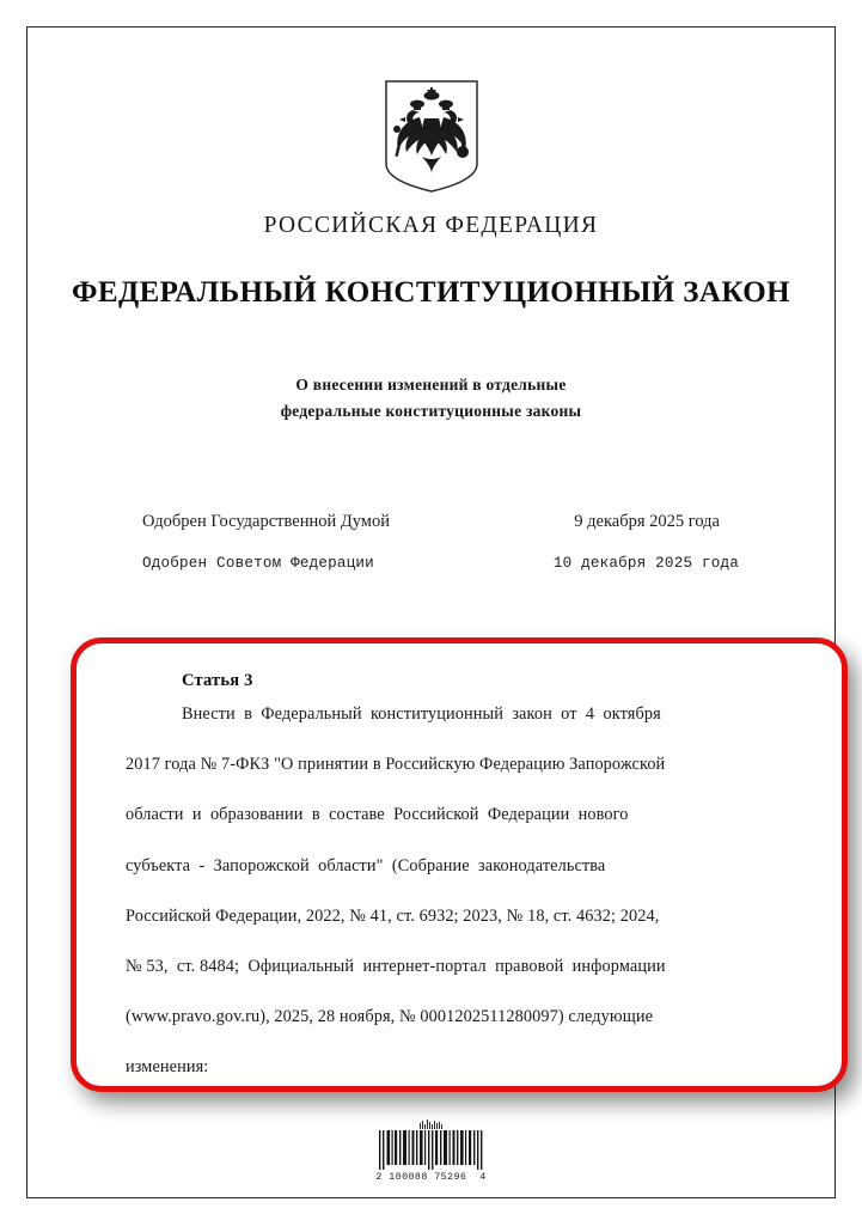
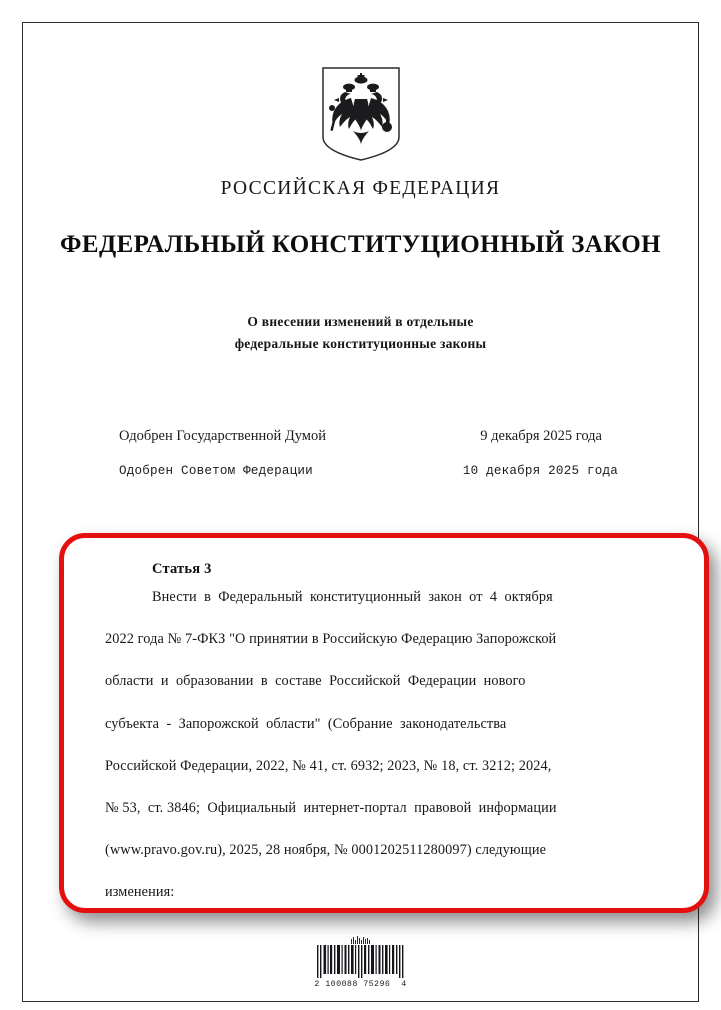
  РОССИЙСКАЯ ФЕДЕРАЦИЯ
  ФЕДЕРАЛЬНЫЙ КОНСТИТУЦИОННЫЙ ЗАКОН
  О внесении изменений в отдельные
  федеральные конституционные законы
  Одобрен Государственной Думой
  9 декабря 2025 года
  Одобрен Советом Федерации
  10 декабря 2025 года
  Статья 3
  Внести в Федеральный конституционный закон от 4 октября
- 2017 года № 7-ФКЗ "О принятии в Российскую Федерацию Запорожской
+ 2022 года № 7-ФКЗ "О принятии в Российскую Федерацию Запорожской
  области и образовании в составе Российской Федерации нового
  субъекта - Запорожской области" (Собрание законодательства
- Российской Федерации, 2022, № 41, ст. 6932; 2023, № 18, ст. 4632; 2024,
+ Российской Федерации, 2022, № 41, ст. 6932; 2023, № 18, ст. 3212; 2024,
- № 53, ст. 8484; Официальный интернет-портал правовой информации
+ № 53, ст. 3846; Официальный интернет-портал правовой информации
  (www.pravo.gov.ru), 2025, 28 ноября, № 0001202511280097) следующие
  изменения:
  2 100088 75296 4
